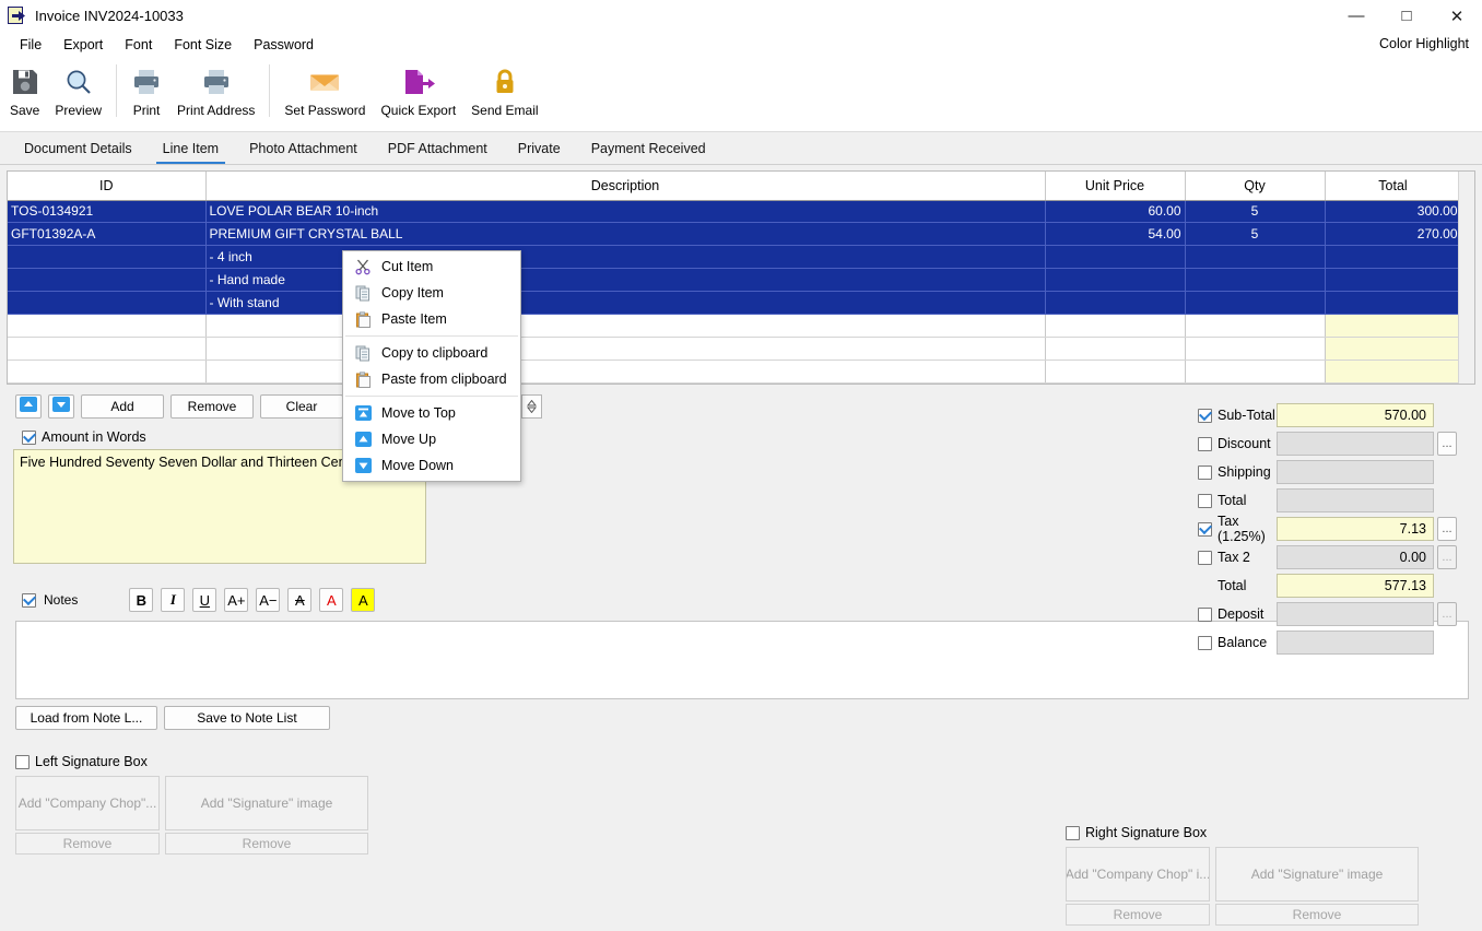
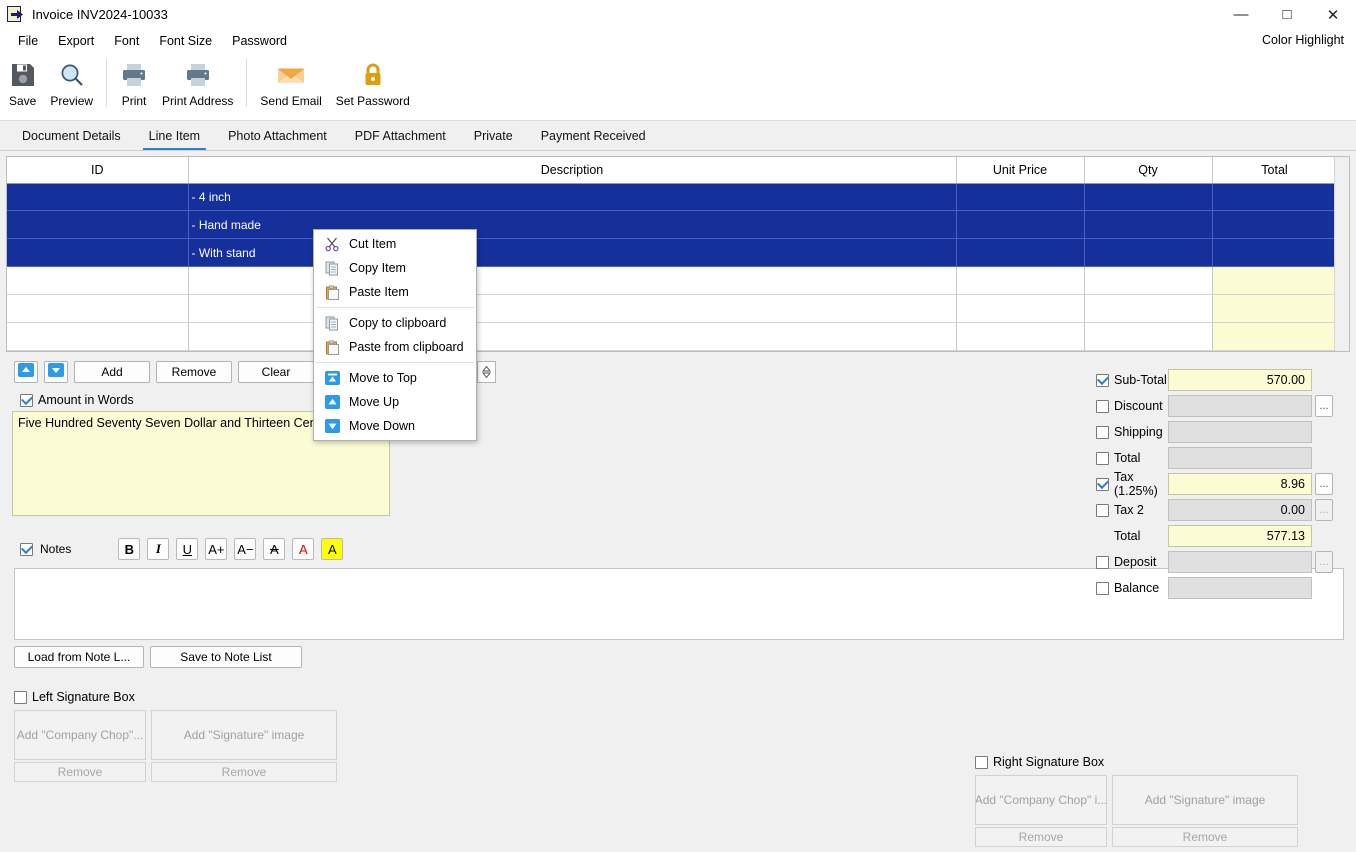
  Invoice INV2024-10033
  —
  □
  ✕
  File
  Export
  Font
  Font Size
  Password
  Color Highlight
  Save
  Preview
  Print
  Print Address
- Set Password
+ Send Email
- Quick Export
- Send Email
+ Set Password
  Document Details
  Line Item
  Photo Attachment
  PDF Attachment
  Private
  Payment Received
  ID	Description	Unit Price	Qty	Total
- TOS-0134921	LOVE POLAR BEAR 10-inch	60.00	5	300.00
- GFT01392A-A	PREMIUM GIFT CRYSTAL BALL	54.00	5	270.00
  	- 4 inch
  	- Hand made
  	- With stand
  Add
  Remove
  Clear
  Amount in Words
  Five Hundred Seventy Seven Dollar and Thirteen Ce
  Sub-Total
  570.00
  Discount
  ...
  Shipping
  Total
  Tax (1.25%)
- 7.13
+ 8.96
  ...
  Tax 2
  0.00
  ...
  Total
  577.13
  Deposit
  ...
  Balance
  Notes
  B
  I
  U
  A+
  A−
  A
  A
  A
  Load from Note L...
  Save to Note List
  Left Signature Box
  Add "Company Chop"...
  Remove
  Add "Signature" image
  Remove
  Right Signature Box
  Add "Company Chop" i...
  Remove
  Add "Signature" image
  Remove
  Cut Item
  Copy Item
  Paste Item
  Copy to clipboard
  Paste from clipboard
  Move to Top
  Move Up
  Move Down
